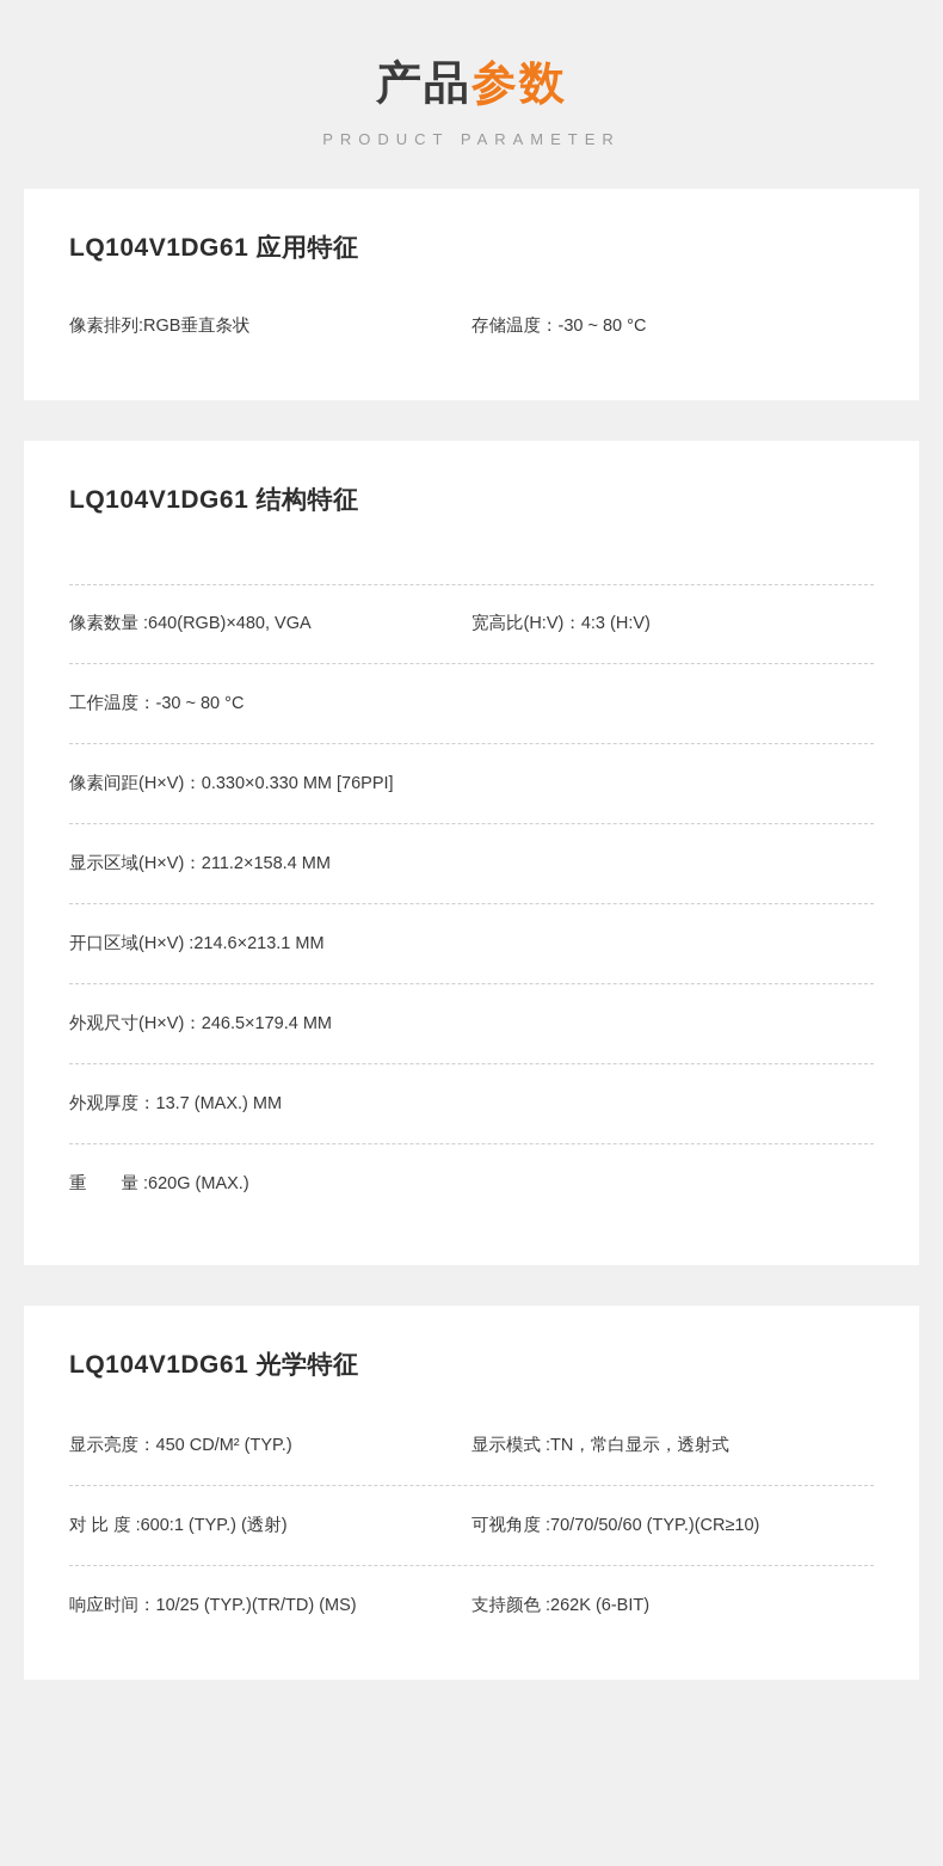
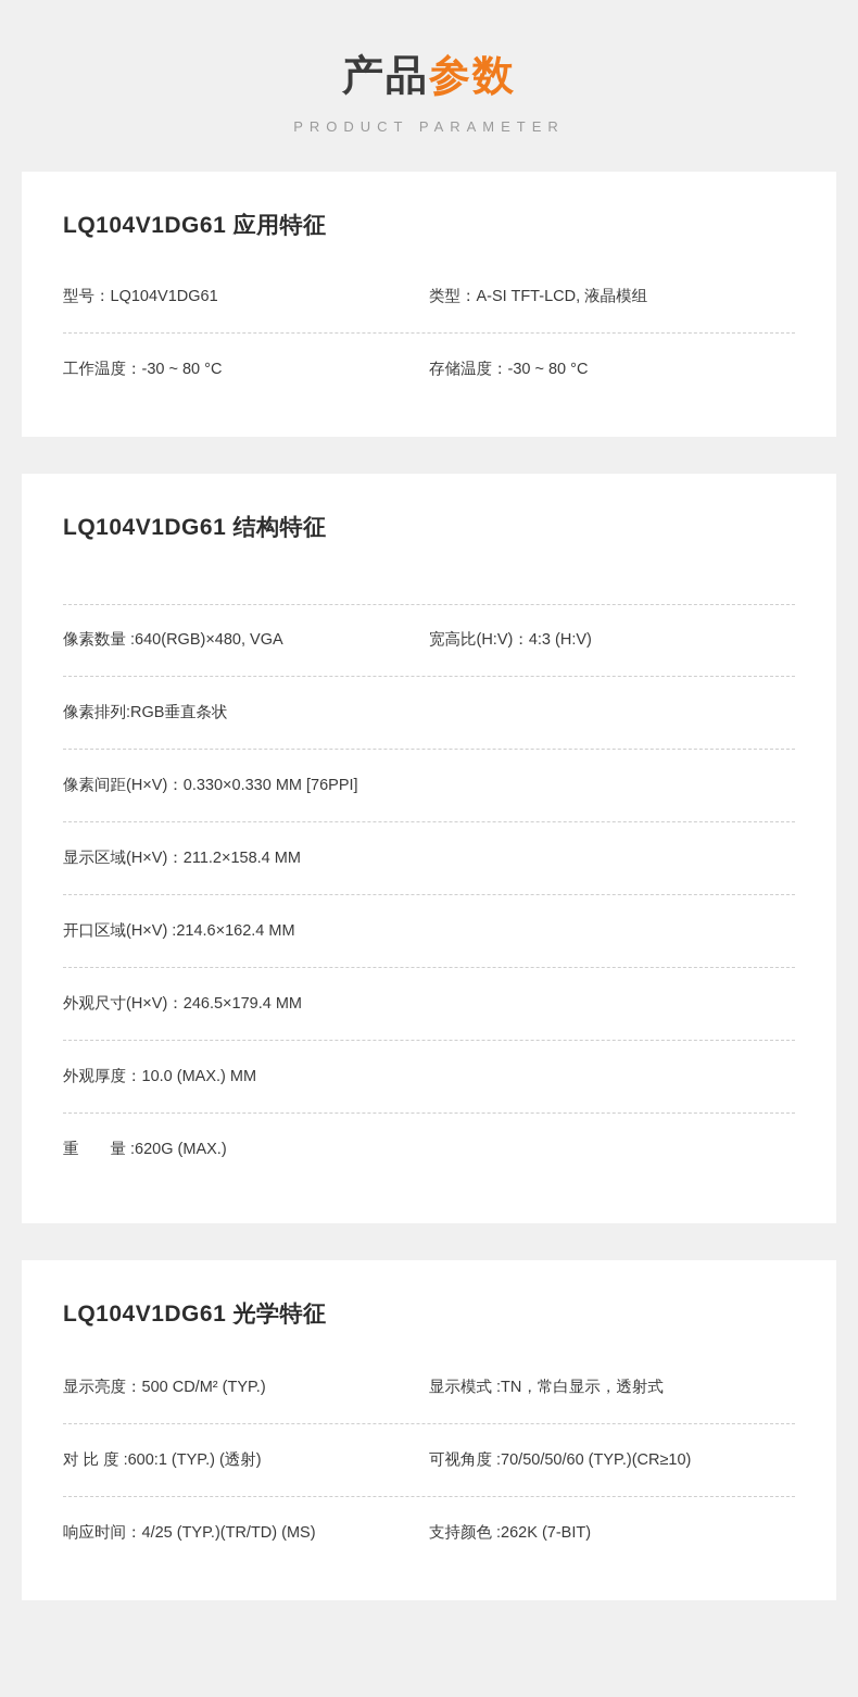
  产品参数
  PRODUCT PARAMETER
  LQ104V1DG61 应用特征
+ 型号：LQ104V1DG61
+ 类型：A-SI TFT-LCD, 液晶模组
- 像素排列:RGB垂直条状
+ 工作温度：-30 ~ 80 °C
  存储温度：-30 ~ 80 °C
  LQ104V1DG61 结构特征
  像素数量 :640(RGB)×480, VGA
  宽高比(H:V)：4:3 (H:V)
- 工作温度：-30 ~ 80 °C
+ 像素排列:RGB垂直条状
  像素间距(H×V)：0.330×0.330 MM [76PPI]
  显示区域(H×V)：211.2×158.4 MM
- 开口区域(H×V) :214.6×213.1 MM
+ 开口区域(H×V) :214.6×162.4 MM
  外观尺寸(H×V)：246.5×179.4 MM
- 外观厚度：13.7 (MAX.) MM
+ 外观厚度：10.0 (MAX.) MM
  重 量 :620G (MAX.)
  LQ104V1DG61 光学特征
- 显示亮度：450 CD/M² (TYP.)
+ 显示亮度：500 CD/M² (TYP.)
  显示模式 :TN，常白显示，透射式
  对 比 度 :600:1 (TYP.) (透射)
- 可视角度 :70/70/50/60 (TYP.)(CR≥10)
+ 可视角度 :70/50/50/60 (TYP.)(CR≥10)
- 响应时间：10/25 (TYP.)(TR/TD) (MS)
+ 响应时间：4/25 (TYP.)(TR/TD) (MS)
- 支持颜色 :262K (6-BIT)
+ 支持颜色 :262K (7-BIT)
